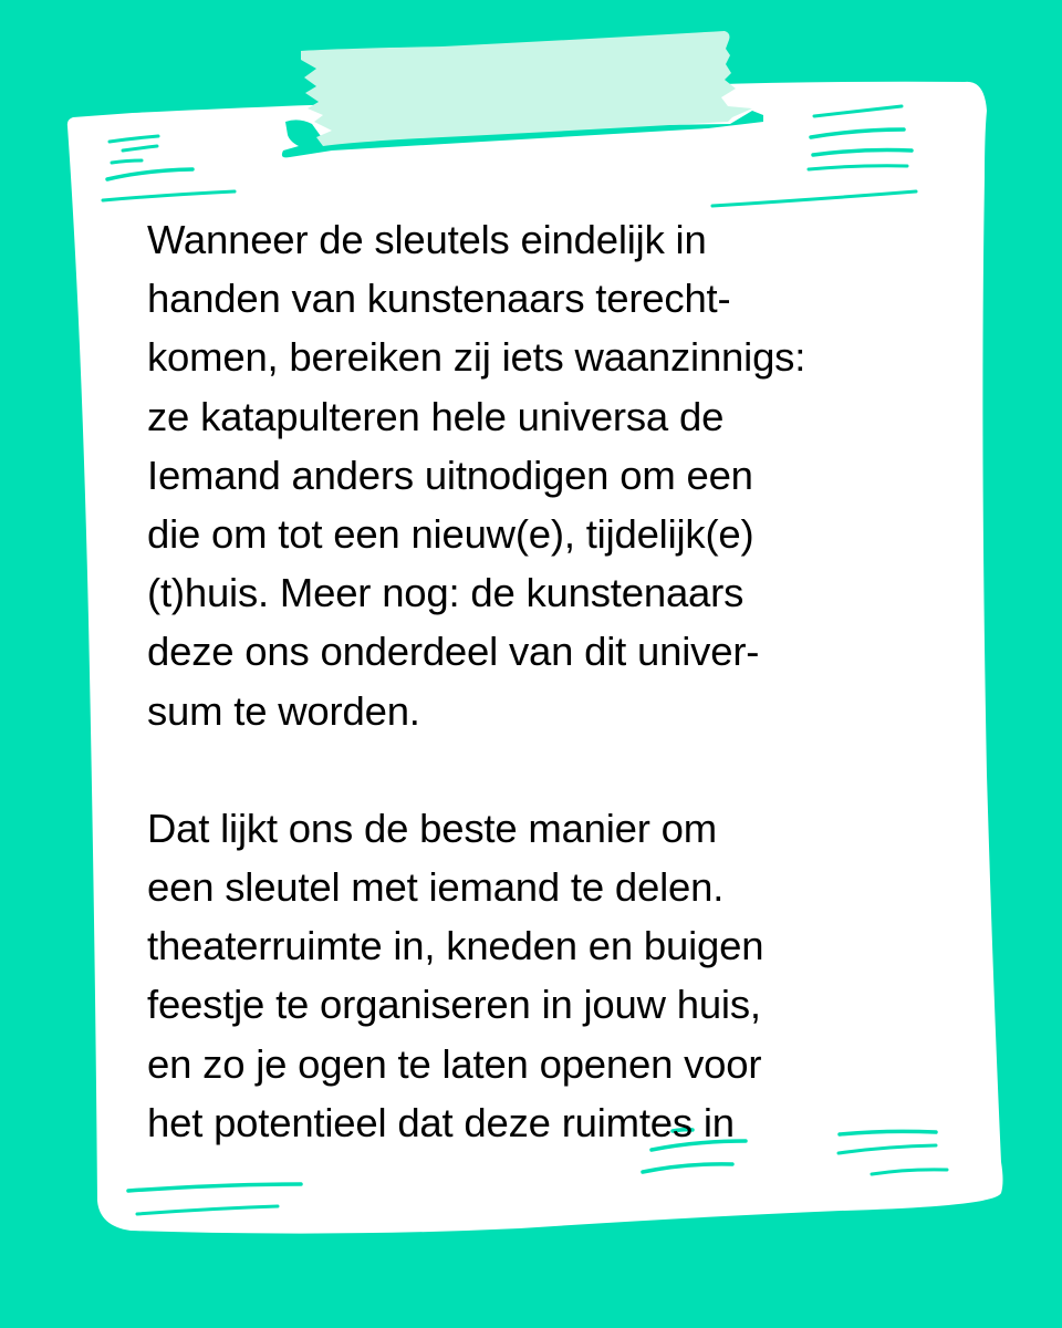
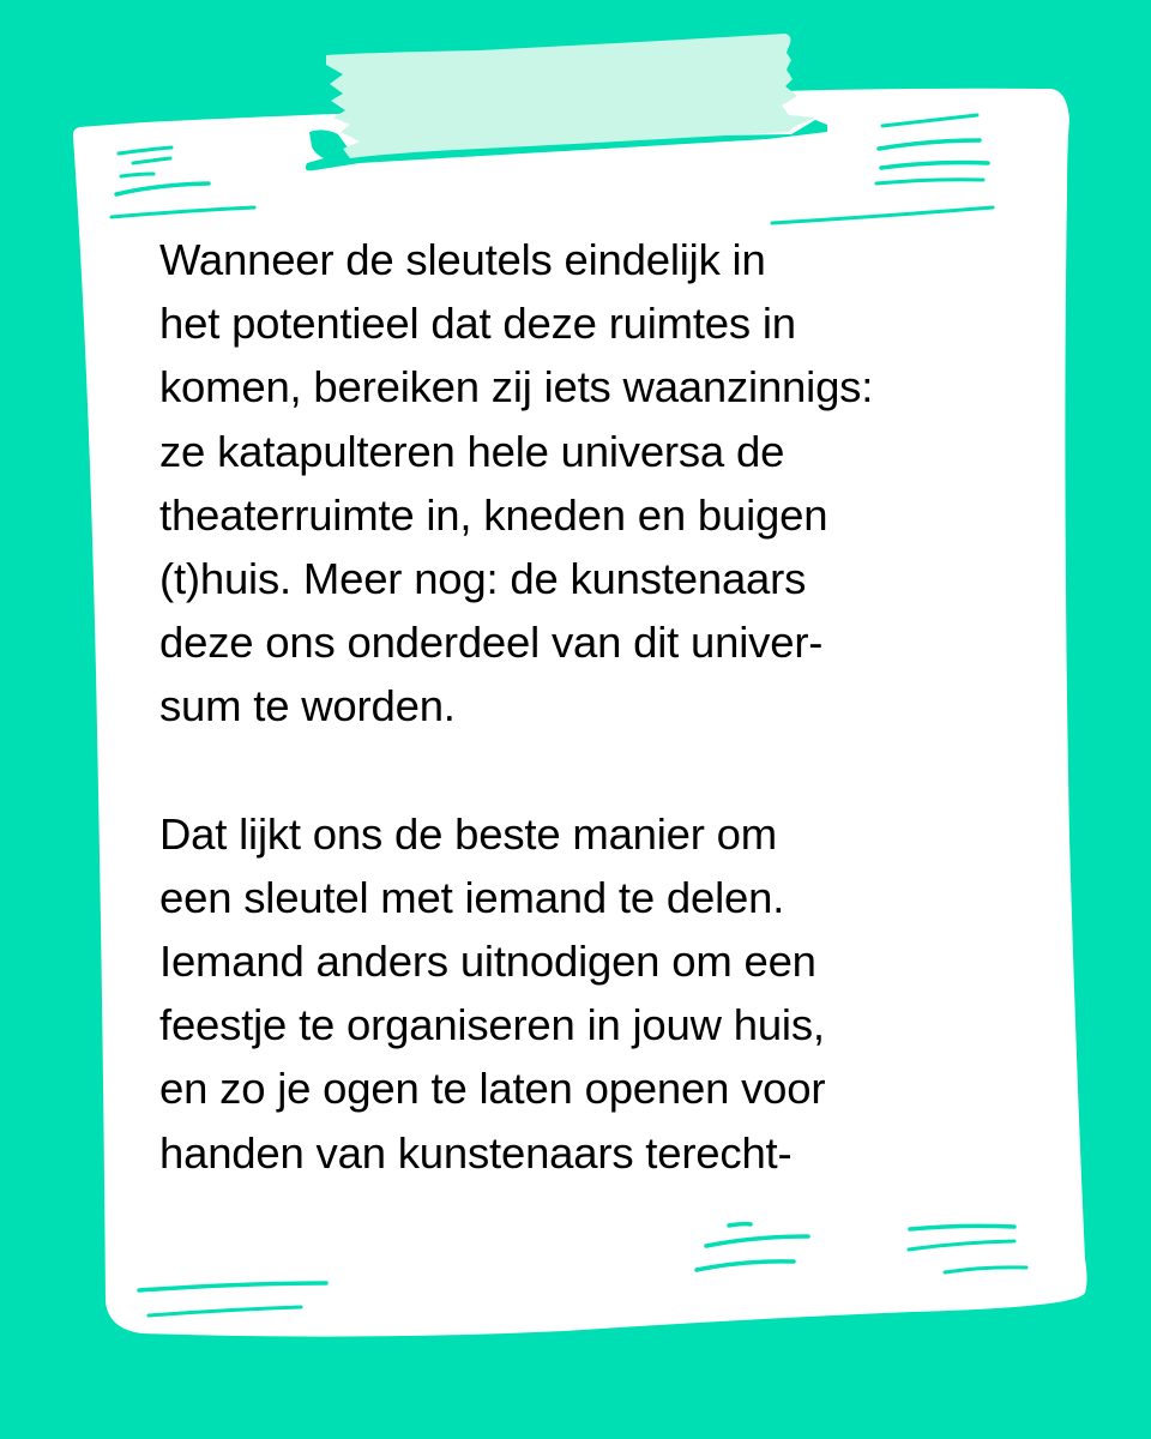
  Wanneer de sleutels eindelijk in
- handen van kunstenaars terecht-
+ het potentieel dat deze ruimtes in
  komen, bereiken zij iets waanzinnigs:
  ze katapulteren hele universa de
- Iemand anders uitnodigen om een
+ theaterruimte in, kneden en buigen
- die om tot een nieuw(e), tijdelijk(e)
  (t)huis. Meer nog: de kunstenaars
  deze ons onderdeel van dit univer-
  sum te worden.
  Dat lijkt ons de beste manier om
  een sleutel met iemand te delen.
- theaterruimte in, kneden en buigen
+ Iemand anders uitnodigen om een
  feestje te organiseren in jouw huis,
  en zo je ogen te laten openen voor
- het potentieel dat deze ruimtes in
+ handen van kunstenaars terecht-
